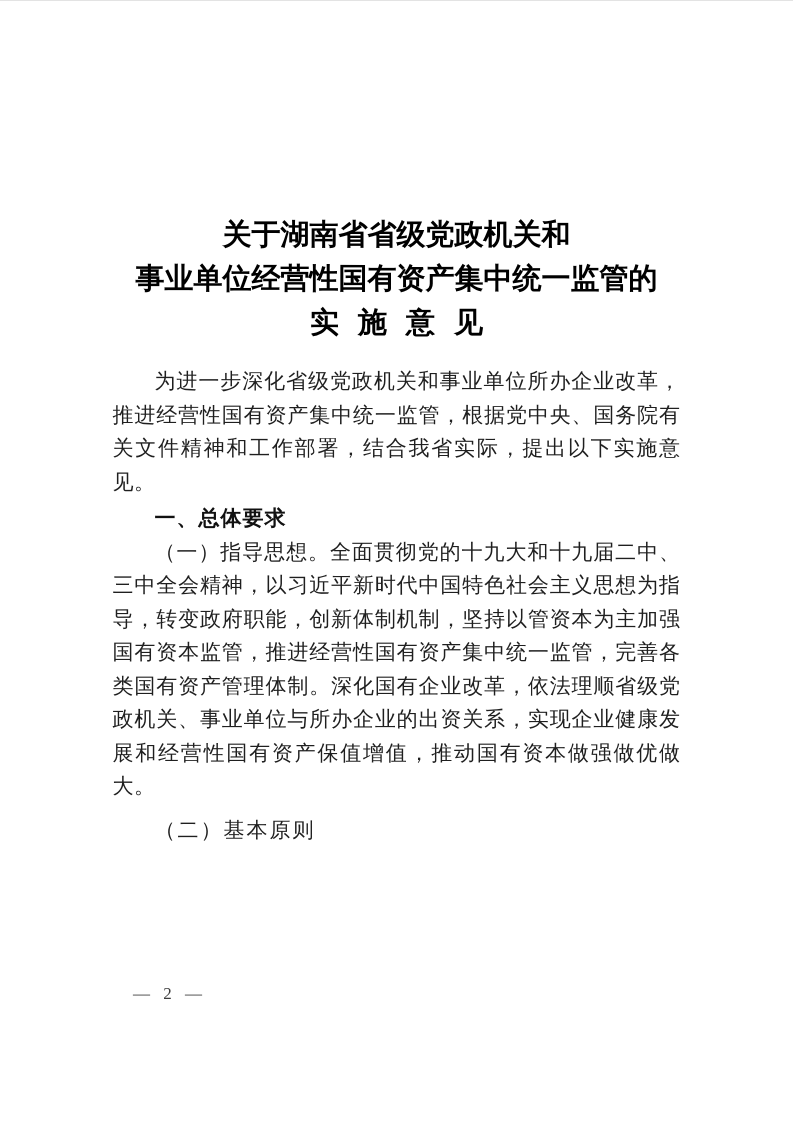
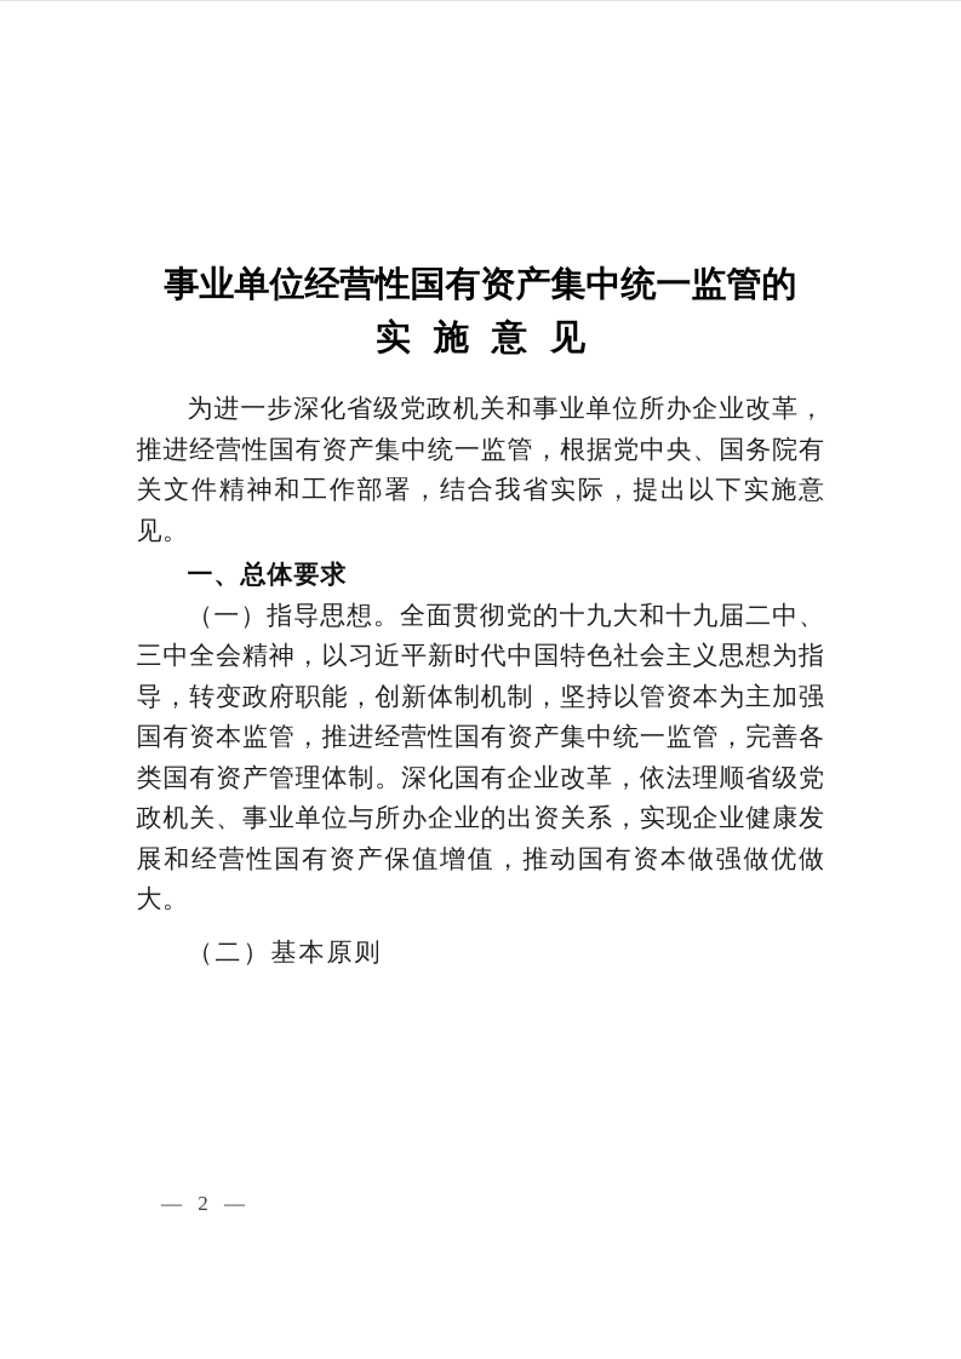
- 关于湖南省省级党政机关和
  事业单位经营性国有资产集中统一监管的
  实施意见
  为进一步深化省级党政机关和事业单位所办企业改革，推进经营性国有资产集中统一监管，根据党中央、国务院有关文件精神和工作部署，结合我省实际，提出以下实施意见。
  一、总体要求
  （一）指导思想。全面贯彻党的十九大和十九届二中、三中全会精神，以习近平新时代中国特色社会主义思想为指导，转变政府职能，创新体制机制，坚持以管资本为主加强国有资本监管，推进经营性国有资产集中统一监管，完善各类国有资产管理体制。深化国有企业改革，依法理顺省级党政机关、事业单位与所办企业的出资关系，实现企业健康发展和经营性国有资产保值增值，推动国有资本做强做优做大。
  （二）基本原则
  — 2 —
